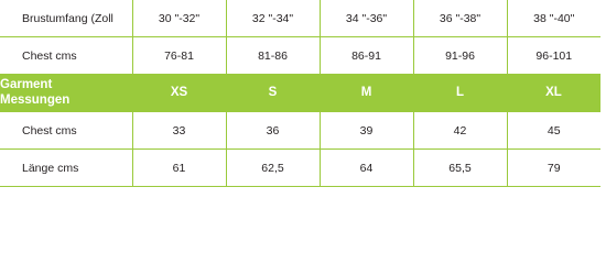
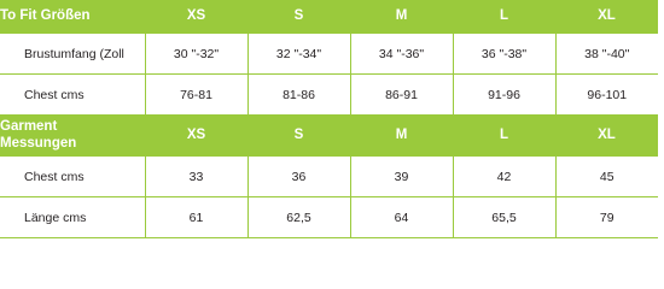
+ To Fit Größen	XS	S	M	L	XL
  Brustumfang (Zoll	30 "-32"	32 "-34"	34 "-36"	36 "-38"	38 "-40"
  Chest cms	76-81	81-86	86-91	91-96	96-101
  Garment Messungen	XS	S	M	L	XL
  Chest cms	33	36	39	42	45
  Länge cms	61	62,5	64	65,5	79
